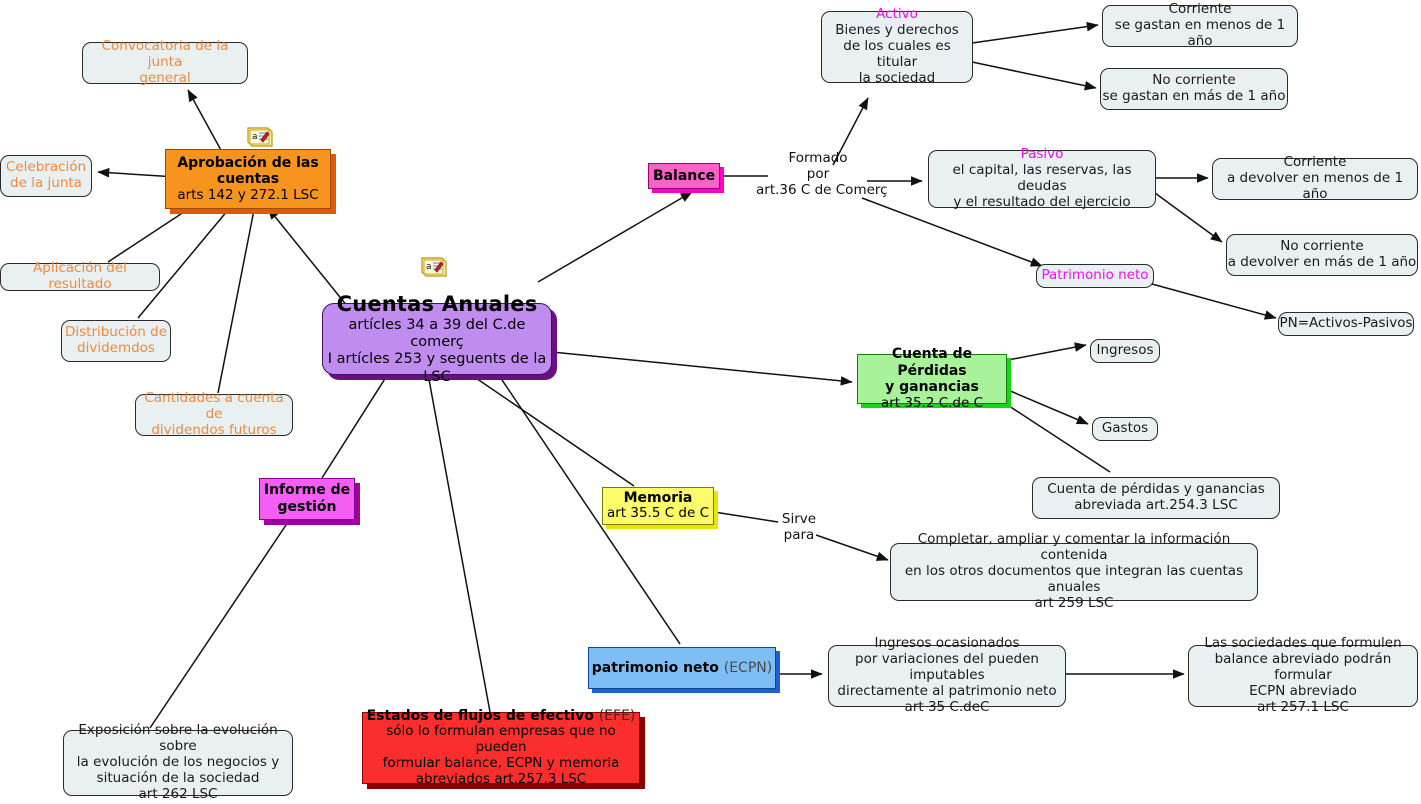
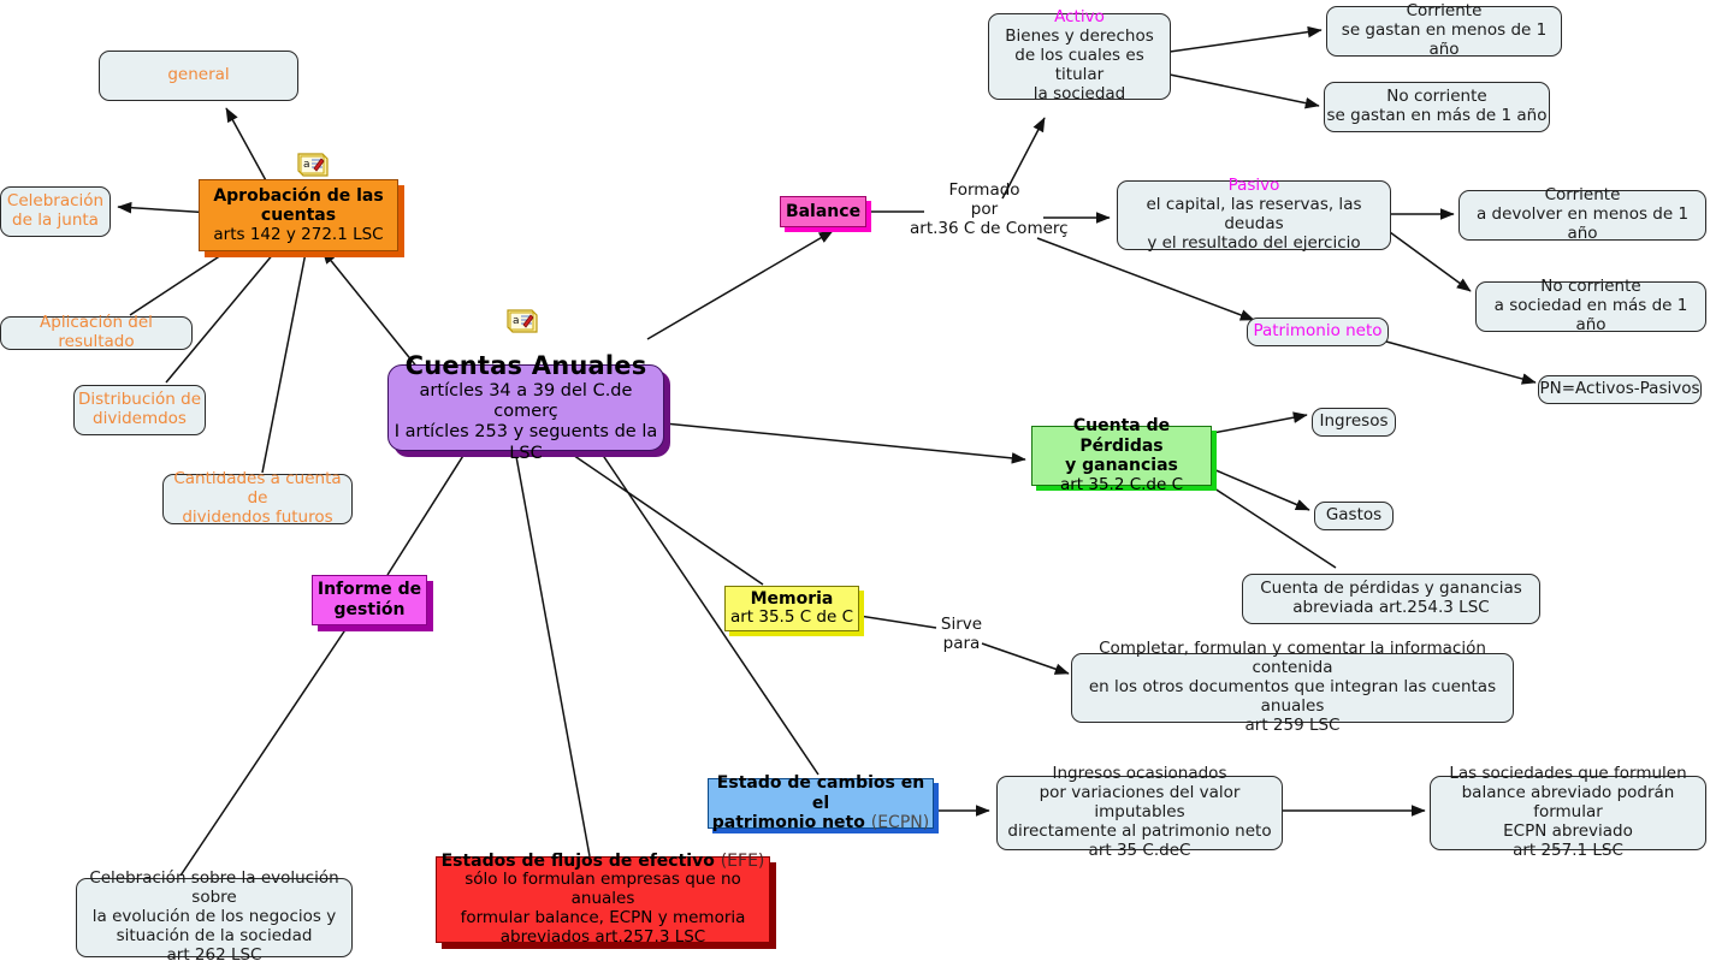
  Cuentas Anuales
  artícles 34 a 39 del C.de comerç
  I artícles 253 y seguents de la LSC
  Aprobación de las
  cuentas
  arts 142 y 272.1 LSC
  a
  a
- Convocatoria de la junta
  general
  Celebración
  de la junta
  Aplicación del resultado
  Distribución de
  dividemdos
  Cantidades a cuenta de
  dividendos futuros
  Balance
  Formado
  por
  art.36 C de Comerç
  Activo
  Bienes y derechos
  de los cuales es titular
  la sociedad
  Corriente
  se gastan en menos de 1 año
  No corriente
  se gastan en más de 1 año
  Pasivo
  el capital, las reservas, las deudas
  y el resultado del ejercicio
  Corriente
  a devolver en menos de 1 año
  No corriente
- a devolver en más de 1 año
+ a sociedad en más de 1 año
  Patrimonio neto
  PN=Activos-Pasivos
  Cuenta de Pérdidas
  y ganancias
  art 35.2 C.de C
  Ingresos
  Gastos
  Cuenta de pérdidas y ganancias
  abreviada art.254.3 LSC
  Memoria
  art 35.5 C de C
  Sirve
  para
- Completar, ampliar y comentar la información contenida
+ Completar, formulan y comentar la información contenida
  en los otros documentos que integran las cuentas anuales
  art 259 LSC
  Informe de
  gestión
- Exposición sobre la evolución sobre
+ Celebración sobre la evolución sobre
  la evolución de los negocios y
  situación de la sociedad
  art 262 LSC
+ Estado de cambios en el
  patrimonio neto (ECPN)
  Ingresos ocasionados
- por variaciones del pueden imputables
+ por variaciones del valor imputables
  directamente al patrimonio neto
  art 35 C.deC
  Las sociedades que formulen
  balance abreviado podrán formular
  ECPN abreviado
  art 257.1 LSC
  Estados de flujos de efectivo (EFE)
- sólo lo formulan empresas que no pueden
+ sólo lo formulan empresas que no anuales
  formular balance, ECPN y memoria
  abreviados art.257.3 LSC
